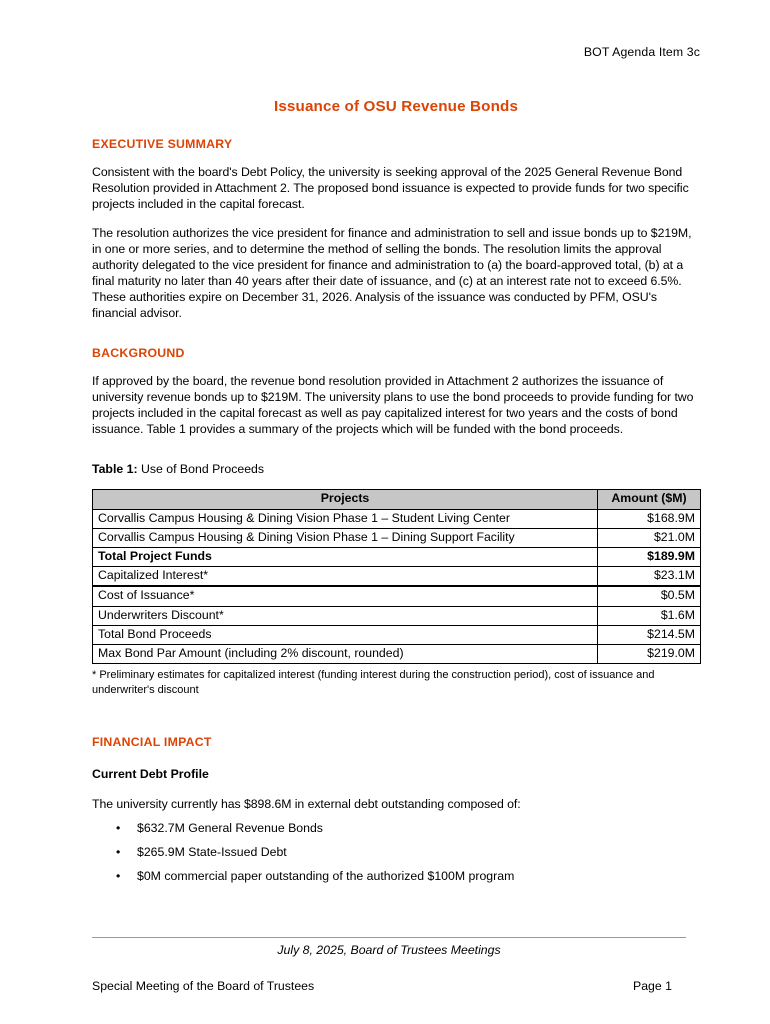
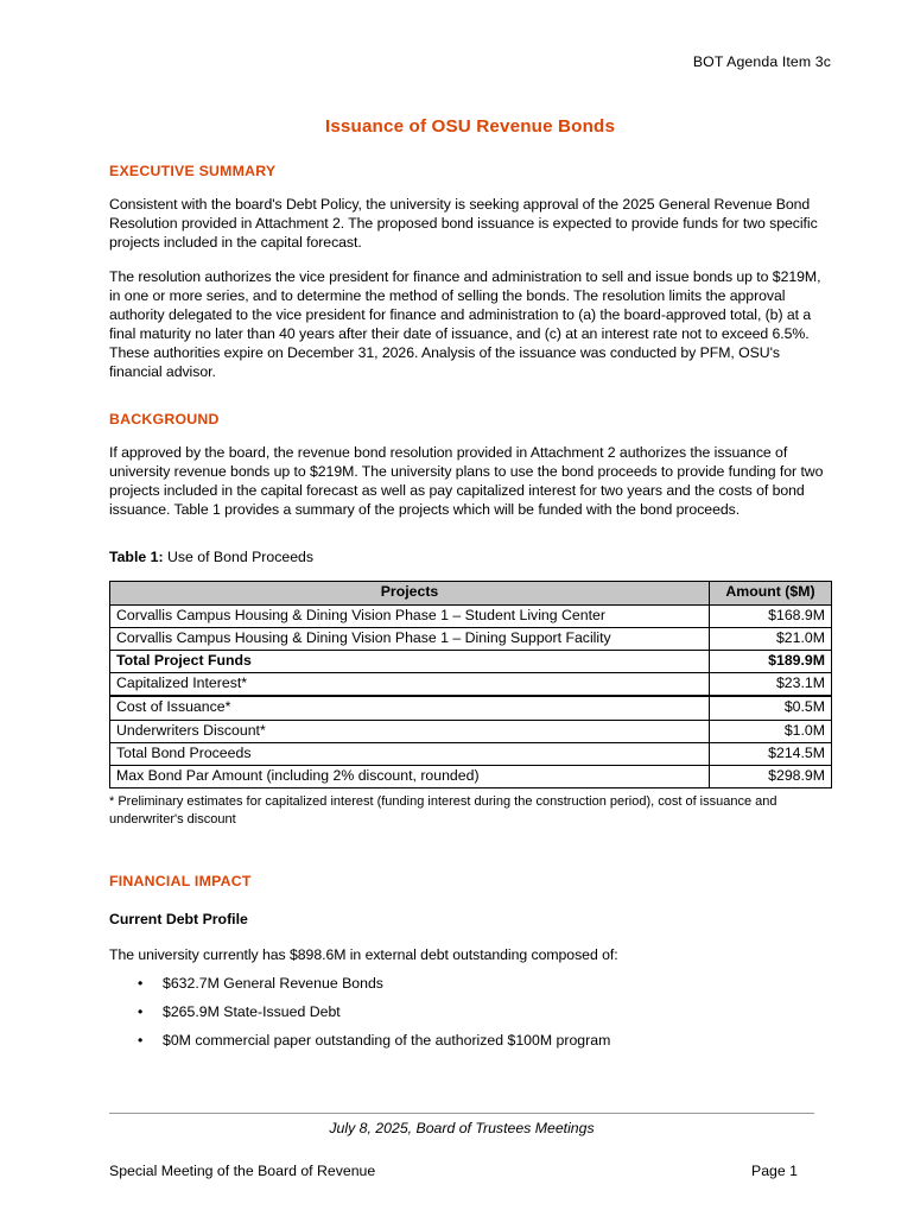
  BOT Agenda Item 3c
  Issuance of OSU Revenue Bonds
  EXECUTIVE SUMMARY
  Consistent with the board's Debt Policy, the university is seeking approval of the 2025 General Revenue Bond Resolution provided in Attachment 2. The proposed bond issuance is expected to provide funds for two specific projects included in the capital forecast.
  The resolution authorizes the vice president for finance and administration to sell and issue bonds up to $219M, in one or more series, and to determine the method of selling the bonds. The resolution limits the approval authority delegated to the vice president for finance and administration to (a) the board-approved total, (b) at a final maturity no later than 40 years after their date of issuance, and (c) at an interest rate not to exceed 6.5%. These authorities expire on December 31, 2026. Analysis of the issuance was conducted by PFM, OSU's financial advisor.
  BACKGROUND
  If approved by the board, the revenue bond resolution provided in Attachment 2 authorizes the issuance of university revenue bonds up to $219M. The university plans to use the bond proceeds to provide funding for two projects included in the capital forecast as well as pay capitalized interest for two years and the costs of bond issuance. Table 1 provides a summary of the projects which will be funded with the bond proceeds.
  Table 1: Use of Bond Proceeds
  Projects	Amount ($M)
  Corvallis Campus Housing & Dining Vision Phase 1 – Student Living Center	$168.9M
  Corvallis Campus Housing & Dining Vision Phase 1 – Dining Support Facility	$21.0M
  Total Project Funds	$189.9M
  Capitalized Interest*	$23.1M
  Cost of Issuance*	$0.5M
- Underwriters Discount*	$1.6M
+ Underwriters Discount*	$1.0M
  Total Bond Proceeds	$214.5M
- Max Bond Par Amount (including 2% discount, rounded)	$219.0M
+ Max Bond Par Amount (including 2% discount, rounded)	$298.9M
  * Preliminary estimates for capitalized interest (funding interest during the construction period), cost of issuance and underwriter's discount
  FINANCIAL IMPACT
  Current Debt Profile
  The university currently has $898.6M in external debt outstanding composed of:
  •
  $632.7M General Revenue Bonds
  •
  $265.9M State-Issued Debt
  •
  $0M commercial paper outstanding of the authorized $100M program
  July 8, 2025, Board of Trustees Meetings
- Special Meeting of the Board of Trustees
+ Special Meeting of the Board of Revenue
  Page 1
